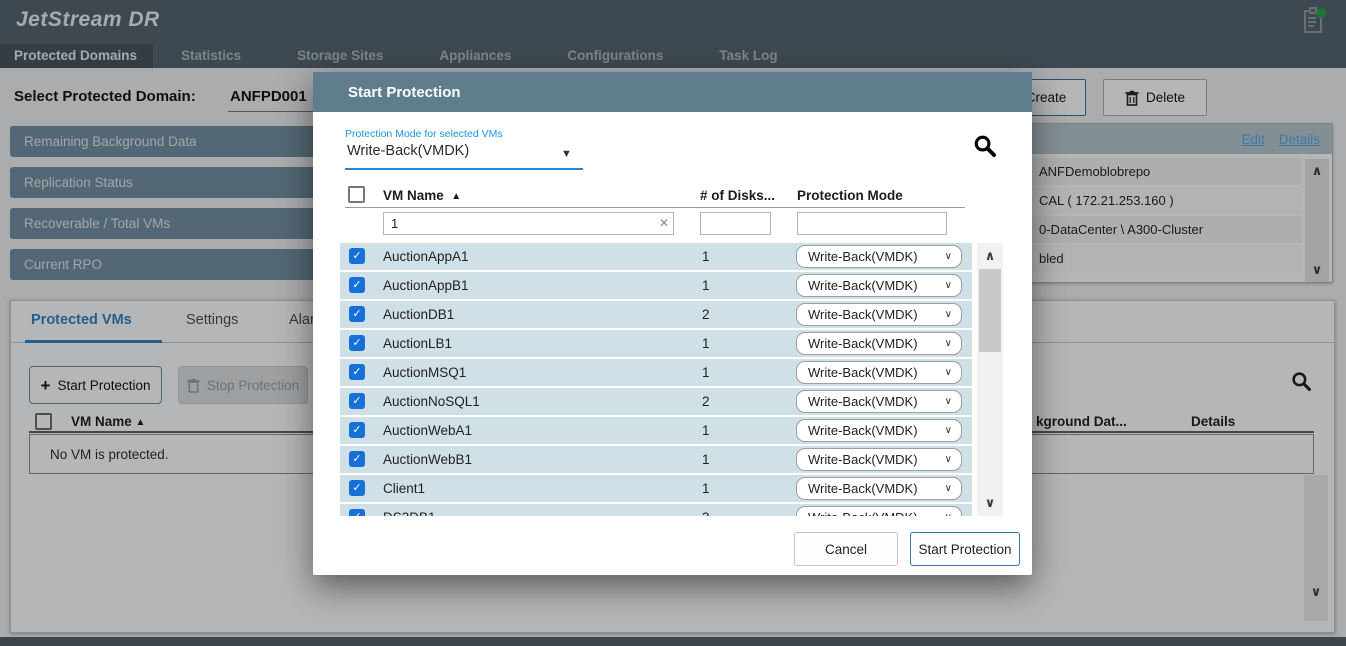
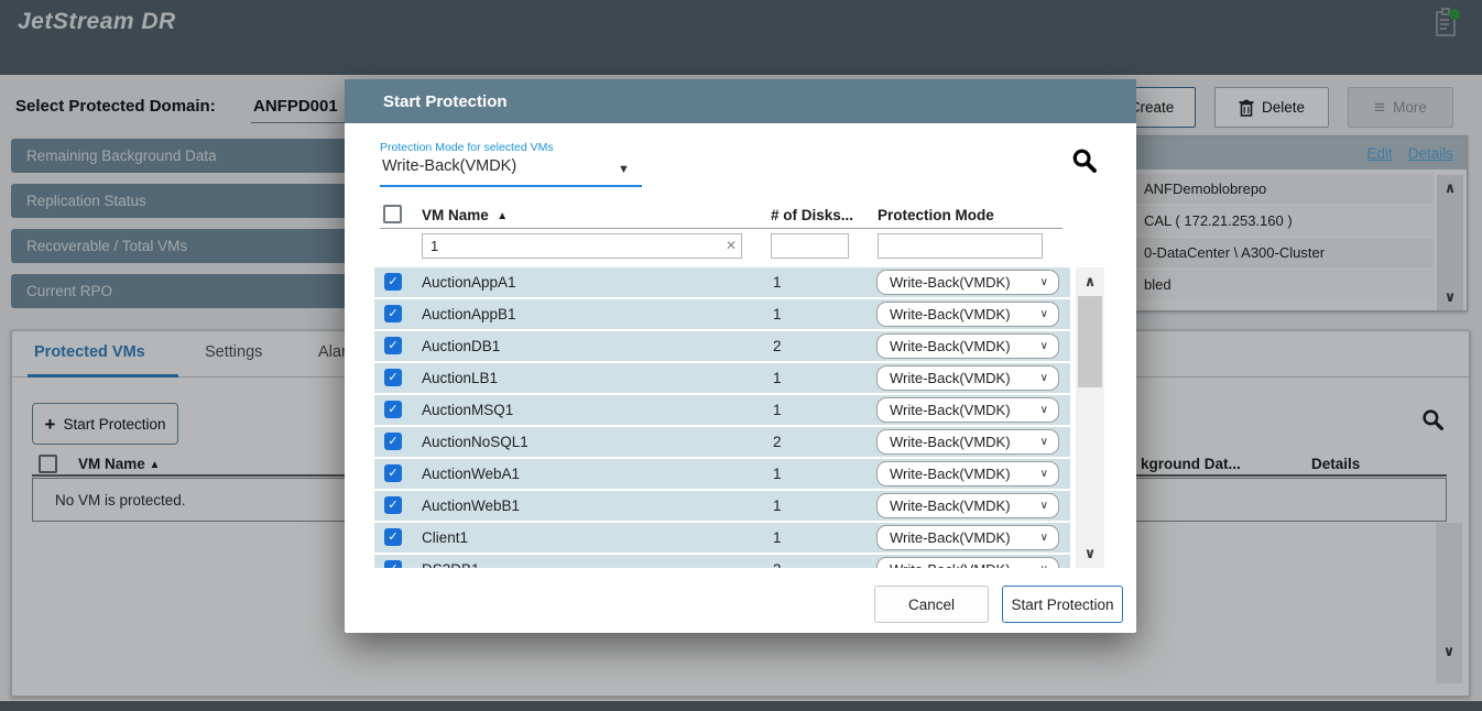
  JetStream DR
- Protected Domains
- Statistics
- Storage Sites
- Appliances
- Configurations
- Task Log
  Select Protected Domain:
  ANFPD001
  reate
  Delete
+ ≡
+ More
  Remaining Background Data
  Replication Status
  Recoverable / Total VMs
  Current RPO
  Edit
  Details
  ANFDemoblobrepo
  CAL ( 172.21.253.160 )
  0-DataCenter \ A300-Cluster
  bled
  ∧
  ∨
  Protected VMs
  Settings
  +
  Start Protection
- Stop Protection
  VM Name ▲
  kground Dat...
  Details
  No VM is protected.
  ∨
  Start Protection
  Protection Mode for selected VMs
  Write-Back(VMDK)
  ▼
  VM Name ▲
  # of Disks...
  Protection Mode
  1
  ✕
  ✓
  AuctionAppA1
  1
  Write-Back(VMDK)
  ∨
  ✓
  AuctionAppB1
  1
  Write-Back(VMDK)
  ∨
  ✓
  AuctionDB1
  2
  Write-Back(VMDK)
  ∨
  ✓
  AuctionLB1
  1
  Write-Back(VMDK)
  ∨
  ✓
  AuctionMSQ1
  1
  Write-Back(VMDK)
  ∨
  ✓
  AuctionNoSQL1
  2
  Write-Back(VMDK)
  ∨
  ✓
  AuctionWebA1
  1
  Write-Back(VMDK)
  ∨
  ✓
  AuctionWebB1
  1
  Write-Back(VMDK)
  ∨
  ✓
  Client1
  1
  Write-Back(VMDK)
  ∨
  ∧
  ∨
  Cancel
  Start Protection
